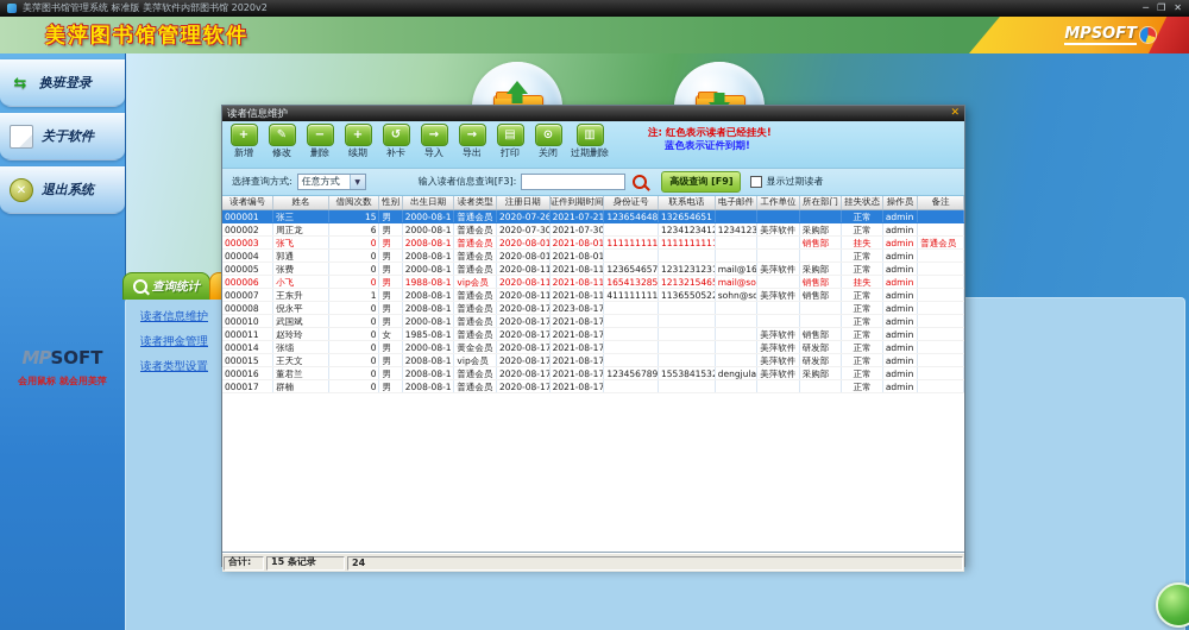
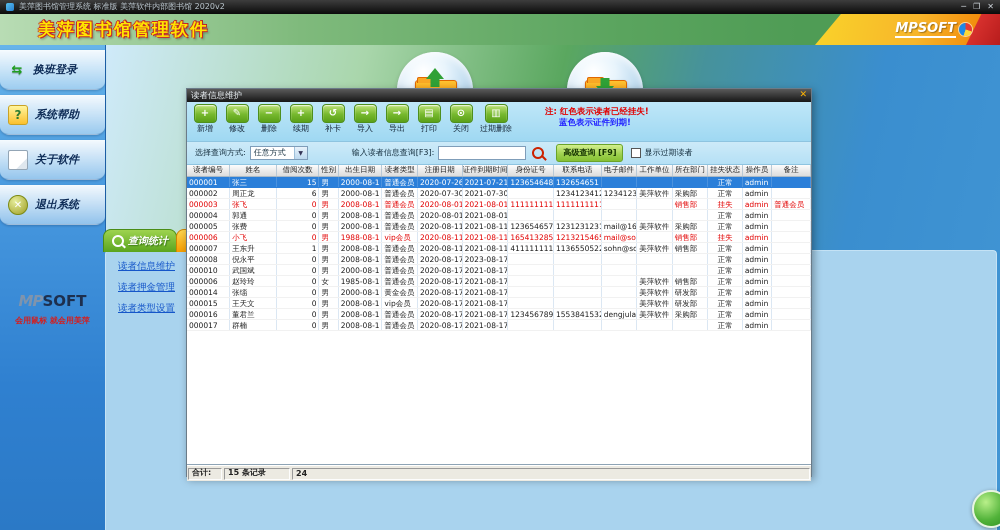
  美萍图书馆管理系统 标准版 美萍软件内部图书馆 2020v2
  ─
  ❐
  ✕
  美萍图书馆管理软件
  MPSOFT
  ⇆
  换班登录
+ ?
+ 系统帮助
  关于软件
  ✕
  退出系统
  MPSOFT
  会用鼠标 就会用美萍
  查询统计
  读者信息维护
  读者押金管理
  读者类型设置
  读者信息维护
  ✕
  注: 红色表示读者已经挂失!
  蓝色表示证件到期!
  +
  新增
  ✎
  修改
  −
  删除
  +
  续期
  ↺
  补卡
  →
  导入
  →
  导出
  ▤
  打印
  ⊙
  关闭
  ▥
  过期删除
  选择查询方式:
  任意方式
  输入读者信息查询[F3]:
  高级查询 [F9]
  显示过期读者
  读者编号	姓名	借阅次数	性别	出生日期	读者类型	注册日期	证件到期时间	身份证号	联系电话	电子邮件	工作单位	所在部门	挂失状态	操作员	备注
  000001	张三	15	男	2000-08-1	普通会员	2020-07-26	2021-07-21	123654648	132654651				正常	admin
  000002	周正龙	6	男	2000-08-1	普通会员	2020-07-30	2021-07-30		123412341	1234123	美萍软件	采购部	正常	admin
  000003	张飞	0	男	2008-08-1	普通会员	2020-08-01	2021-08-01	111111111	111111111			销售部	挂失	admin	普通会员
  000004	郭通	0	男	2008-08-1	普通会员	2020-08-01	2021-08-01						正常	admin
  000005	张费	0	男	2000-08-1	普通会员	2020-08-11	2021-08-11	123654657	123123123	mail@16	美萍软件	采购部	正常	admin
  000006	小飞	0	男	1988-08-1	vip会员	2020-08-11	2021-08-11	165413285	121321546	mail@so		销售部	挂失	admin
  000007	王东升	1	男	2008-08-1	普通会员	2020-08-11	2021-08-11	411111111	113655052	sohn@so	美萍软件	销售部	正常	admin
  000008	倪永平	0	男	2008-08-1	普通会员	2020-08-17	2023-08-17						正常	admin
  000010	武国斌	0	男	2000-08-1	普通会员	2020-08-17	2021-08-17						正常	admin
- 000011	赵玲玲	0	女	1985-08-1	普通会员	2020-08-17	2021-08-17				美萍软件	销售部	正常	admin
+ 000006	赵玲玲	0	女	1985-08-1	普通会员	2020-08-17	2021-08-17				美萍软件	销售部	正常	admin
  000014	张缁	0	男	2000-08-1	黄金会员	2020-08-17	2021-08-17				美萍软件	研发部	正常	admin
  000015	王天文	0	男	2008-08-1	vip会员	2020-08-17	2021-08-17				美萍软件	研发部	正常	admin
  000016	董君兰	0	男	2008-08-1	普通会员	2020-08-17	2021-08-17	123456789	155384153	dengjula	美萍软件	采购部	正常	admin
  000017	群楠	0	男	2008-08-1	普通会员	2020-08-17	2021-08-17						正常	admin
  合计:
  15 条记录
  24
